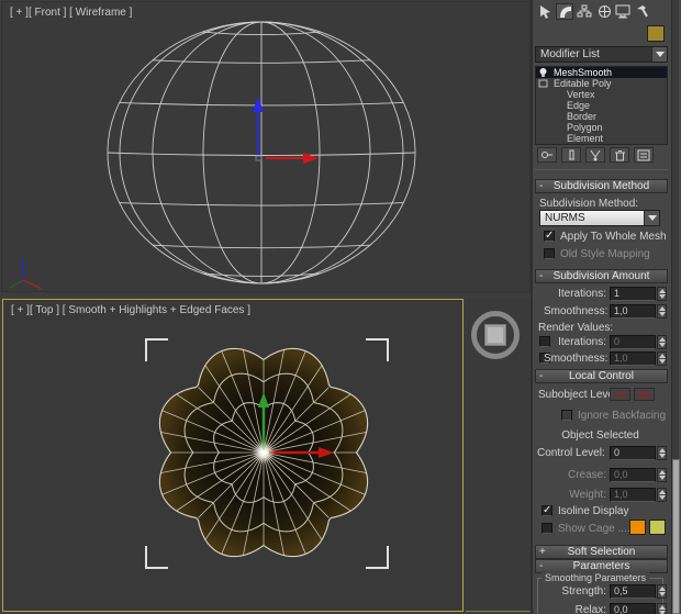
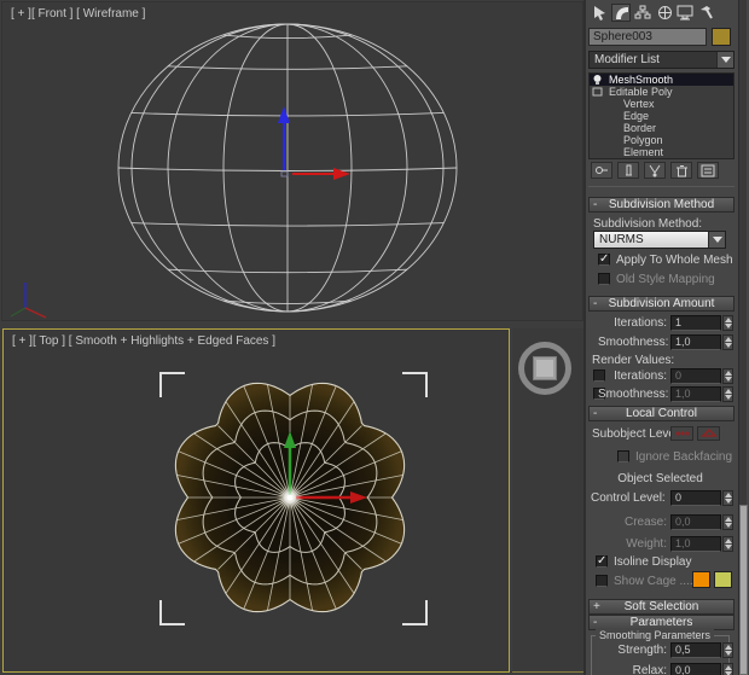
  [ + ][ Front ] [ Wireframe ]
  [ + ][ Top ] [ Smooth + Highlights + Edged Faces ]
+ Sphere003
  Modifier List
  MeshSmooth
  Editable Poly
  Vertex
  Edge
  Border
  Polygon
  Element
  -
  Subdivision Method
  Subdivision Method:
  NURMS
  Apply To Whole Mesh
  Old Style Mapping
  -
  Subdivision Amount
  Iterations:
  1
  Smoothness:
  1,0
  Render Values:
  Iterations:
  0
  Smoothness:
  1,0
  -
  Local Control
  Subobject Lev
  Ignore Backfacing
  Object Selected
  Control Level:
  0
  Crease:
  0,0
  Weight:
  1,0
  Isoline Display
  Show Cage ...
  +
  Soft Selection
  -
  Parameters
  Smoothing Parameters
  Strength:
  0,5
  Relax:
  0,0
